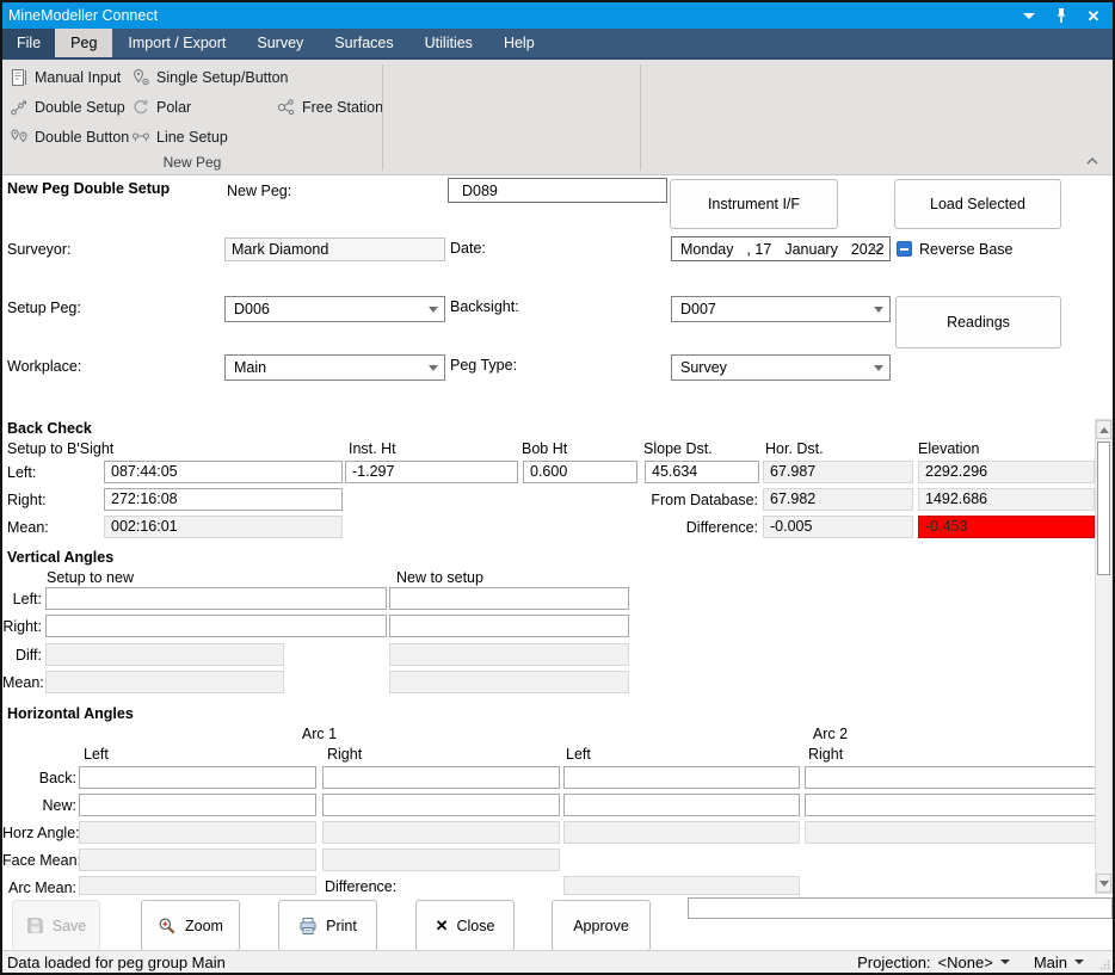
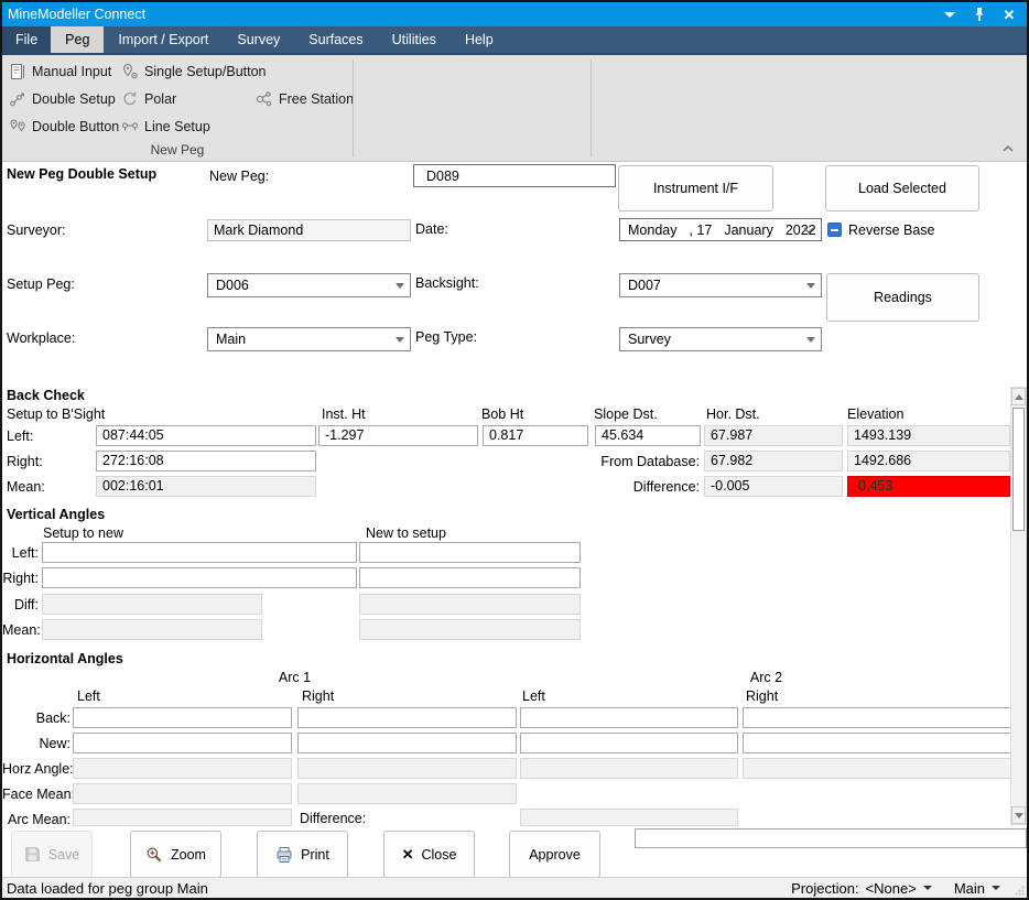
  MineModeller Connect
  ✕
  File
  Peg
  Import / Export
  Survey
  Surfaces
  Utilities
  Help
  Manual Input
  Single Setup/Button
  Double Setup
  Polar
  Free Station
  Double Button
  Line Setup
  New Peg
  New Peg Double Setup
  New Peg:
  D089
  Instrument I/F
  Load Selected
  Surveyor:
  Mark Diamond
  Date:
  Monday
  , 17
  January
  202
  Reverse Base
  Setup Peg:
  D006
  Backsight:
  D007
  Readings
  Workplace:
  Main
  Peg Type:
  Survey
  Back Check
  Setup to B'Sight
  Inst. Ht
  Bob Ht
  Slope Dst.
  Hor. Dst.
  Elevation
  Left:
  087:44:05
  -1.297
- 0.600
+ 0.817
  45.634
  67.987
- 2292.296
+ 1493.139
  Right:
  272:16:08
  From Database:
  67.982
  1492.686
  Mean:
  002:16:01
  Difference:
  -0.005
  -0.453
  Vertical Angles
  Setup to new
  New to setup
  Left:
  Right:
  Diff:
  Mean:
  Horizontal Angles
  Arc 1
  Arc 2
  Left
  Right
  Left
  Right
  Back:
  New:
  Horz Angle:
  Face Mean
  Arc Mean:
  Difference:
  Save
  Zoom
  Print
  ✕
  Close
  Approve
  Data loaded for peg group Main
  Projection:
  <None>
  Main
